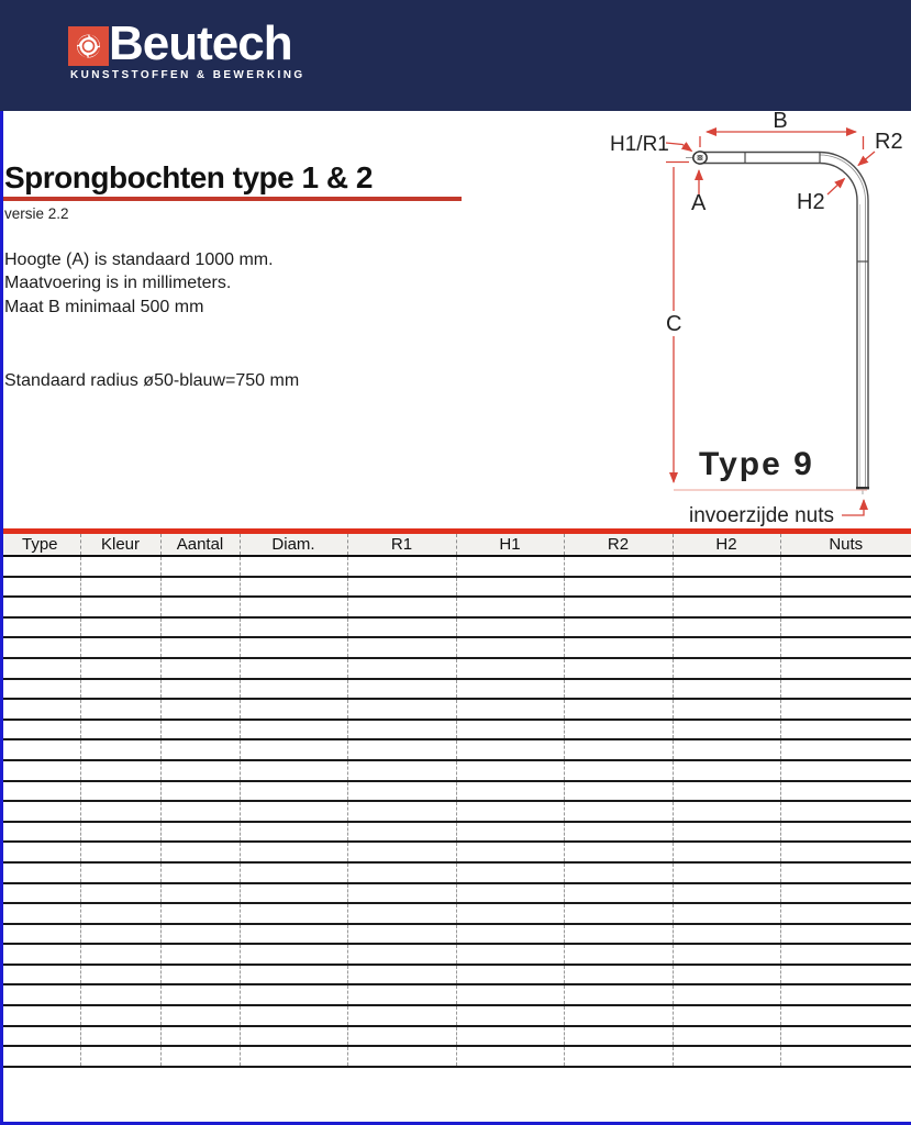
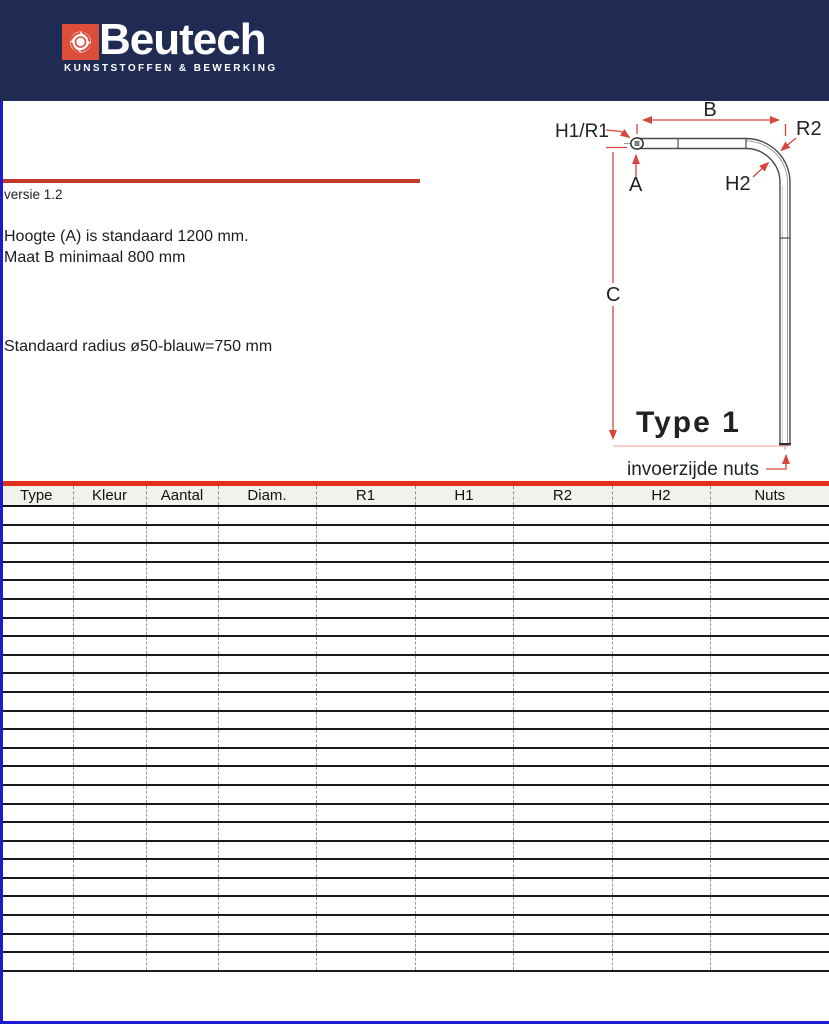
  Beutech
  KUNSTSTOFFEN & BEWERKING
- Sprongbochten type 1 & 2
- versie 2.2
+ versie 1.2
- Hoogte (A) is standaard 1000 mm.
+ Hoogte (A) is standaard 1200 mm.
- Maatvoering is in millimeters.
- Maat B minimaal 500 mm
+ Maat B minimaal 800 mm
  Standaard radius ø50-blauw=750 mm
  H1/R1
  B
  R2
  A
  H2
  C
- Type 9
+ Type 1
  invoerzijde nuts
  Type	Kleur	Aantal	Diam.	R1	H1	R2	H2	Nuts
